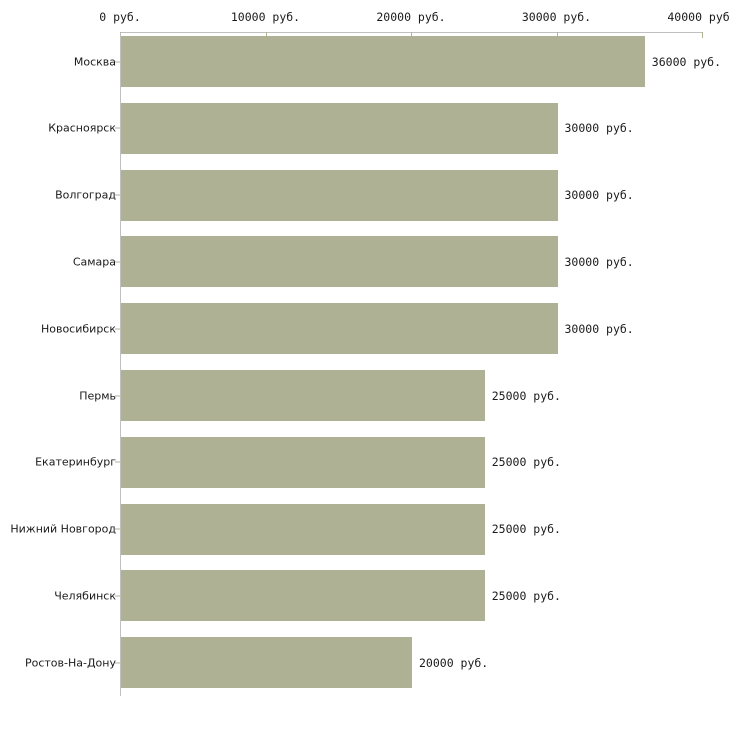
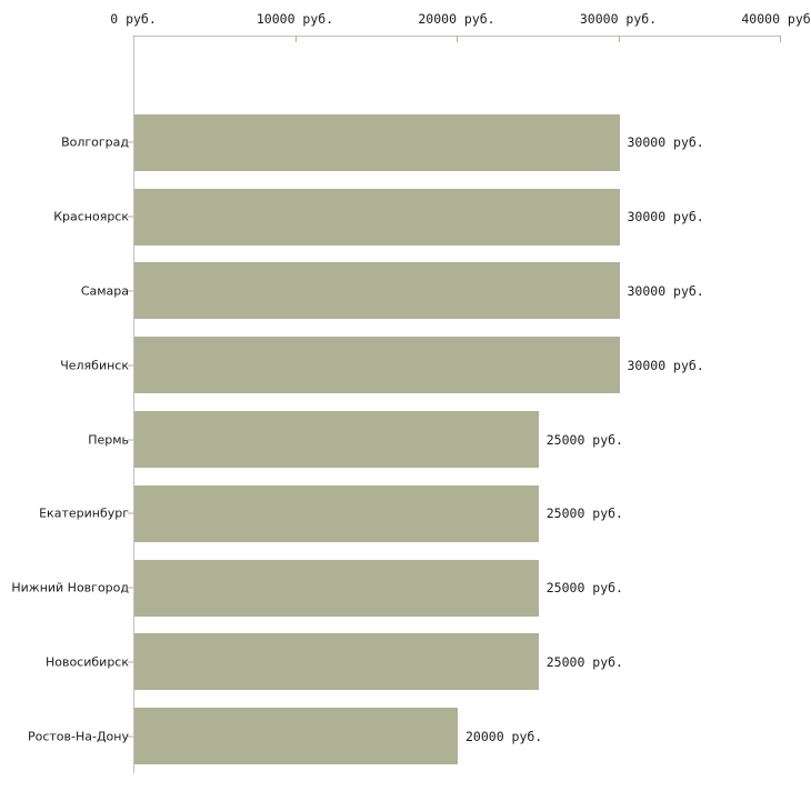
  0 руб.
  10000 руб.
  20000 руб.
  30000 руб.
  40000 руб
- Москва
- 36000 руб.
- Красноярск
+ Волгоград
  30000 руб.
- Волгоград
+ Красноярск
  30000 руб.
  Самара
  30000 руб.
- Новосибирск
+ Челябинск
  30000 руб.
  Пермь
  25000 руб.
  Екатеринбург
  25000 руб.
  Нижний Новгород
  25000 руб.
- Челябинск
+ Новосибирск
  25000 руб.
  Ростов-На-Дону
  20000 руб.
